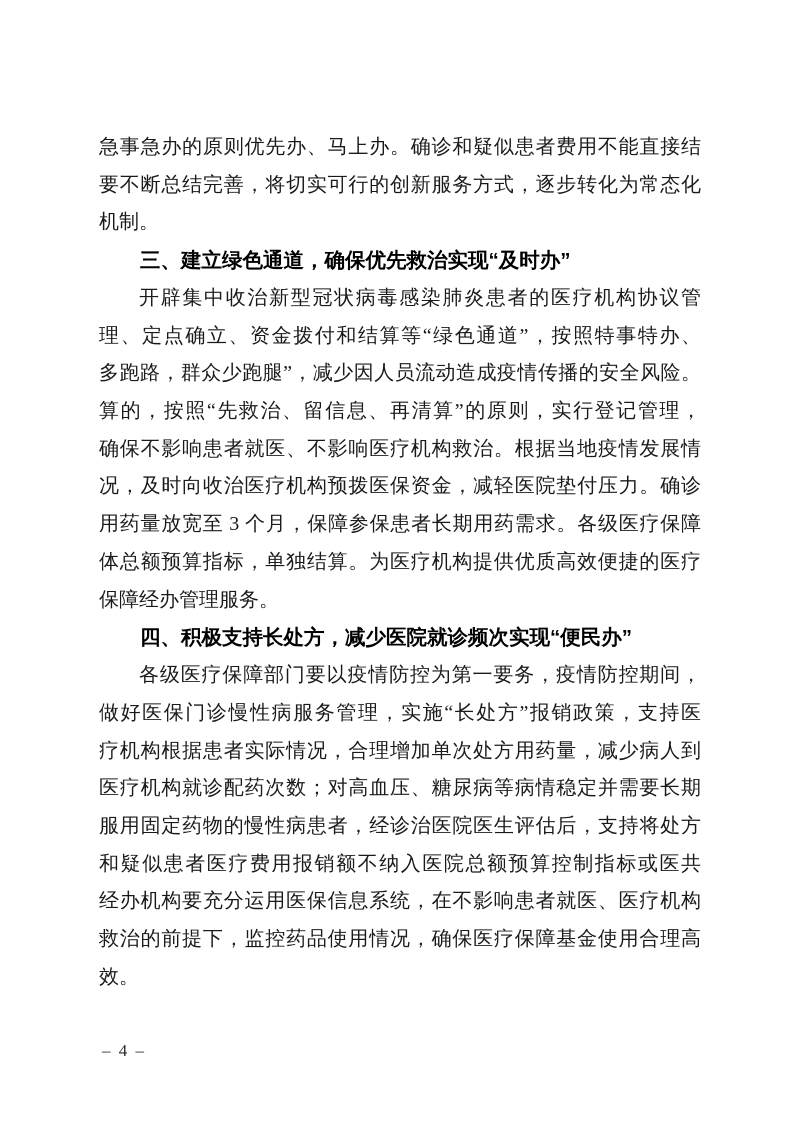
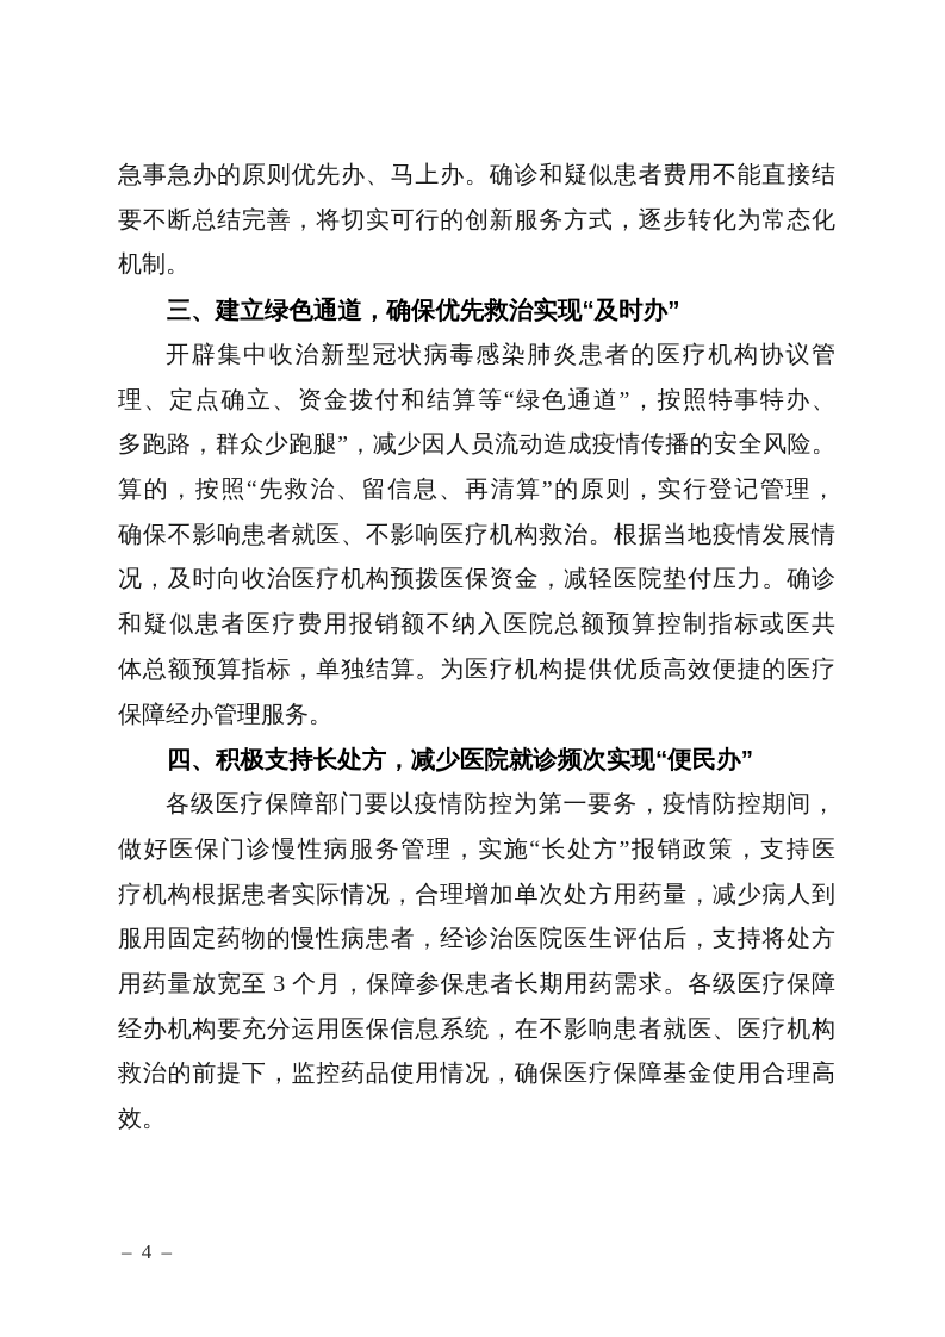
  急事急办的原则优先办、马上办。确诊和疑似患者费用不能直接结
  要不断总结完善，将切实可行的创新服务方式，逐步转化为常态化
  机制。
  三、建立绿色通道，确保优先救治实现“及时办”
  开辟集中收治新型冠状病毒感染肺炎患者的医疗机构协议管
  理、定点确立、资金拨付和结算等“绿色通道”，按照特事特办、
  多跑路，群众少跑腿”，减少因人员流动造成疫情传播的安全风险。
  算的，按照“先救治、留信息、再清算”的原则，实行登记管理，
  确保不影响患者就医、不影响医疗机构救治。根据当地疫情发展情
  况，及时向收治医疗机构预拨医保资金，减轻医院垫付压力。确诊
- 用药量放宽至 3 个月，保障参保患者长期用药需求。各级医疗保障
+ 和疑似患者医疗费用报销额不纳入医院总额预算控制指标或医共
  体总额预算指标，单独结算。为医疗机构提供优质高效便捷的医疗
  保障经办管理服务。
  四、积极支持长处方，减少医院就诊频次实现“便民办”
  各级医疗保障部门要以疫情防控为第一要务，疫情防控期间，
  做好医保门诊慢性病服务管理，实施“长处方”报销政策，支持医
  疗机构根据患者实际情况，合理增加单次处方用药量，减少病人到
- 医疗机构就诊配药次数；对高血压、糖尿病等病情稳定并需要长期
  服用固定药物的慢性病患者，经诊治医院医生评估后，支持将处方
- 和疑似患者医疗费用报销额不纳入医院总额预算控制指标或医共
+ 用药量放宽至 3 个月，保障参保患者长期用药需求。各级医疗保障
  经办机构要充分运用医保信息系统，在不影响患者就医、医疗机构
  救治的前提下，监控药品使用情况，确保医疗保障基金使用合理高
  效。
  – 4 –
